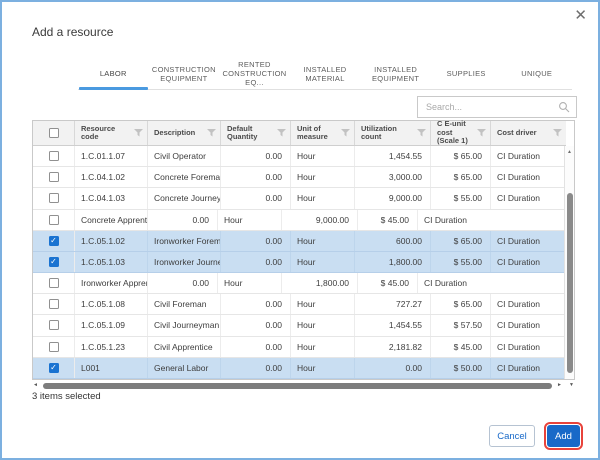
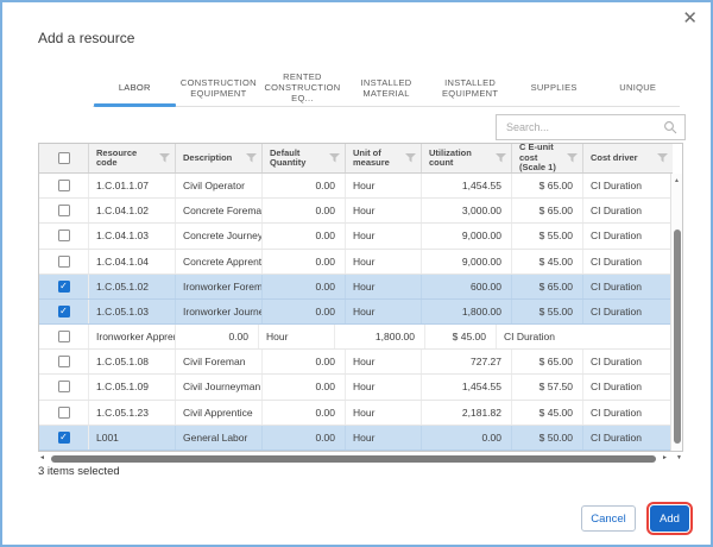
  ✕
  Add a resource
  LABOR
  CONSTRUCTION EQUIPMENT
  RENTED CONSTRUCTION EQ...
  INSTALLED MATERIAL
  INSTALLED EQUIPMENT
  SUPPLIES
  UNIQUE
  Search...
  Resource code
  Description
  Default Quantity
  Unit of measure
  Utilization count
  C E-unit cost (Scale 1)
  Cost driver
  1.C.01.1.07
  Civil Operator
  0.00
  Hour
  1,454.55
  $ 65.00
  CI Duration
  1.C.04.1.02
  Concrete Forema
  0.00
  Hour
  3,000.00
  $ 65.00
  CI Duration
  1.C.04.1.03
  Concrete Journey
  0.00
  Hour
  9,000.00
  $ 55.00
  CI Duration
+ 1.C.04.1.04
  Concrete Apprent
  0.00
  Hour
  9,000.00
  $ 45.00
  CI Duration
  ✓
  1.C.05.1.02
  Ironworker Forem
  0.00
  Hour
  600.00
  $ 65.00
  CI Duration
  ✓
  1.C.05.1.03
  Ironworker Journe
  0.00
  Hour
  1,800.00
  $ 55.00
  CI Duration
  Ironworker Appre
  0.00
  Hour
  1,800.00
  $ 45.00
  CI Duration
  1.C.05.1.08
  Civil Foreman
  0.00
  Hour
  727.27
  $ 65.00
  CI Duration
  1.C.05.1.09
  Civil Journeyman
  0.00
  Hour
  1,454.55
  $ 57.50
  CI Duration
  1.C.05.1.23
  Civil Apprentice
  0.00
  Hour
  2,181.82
  $ 45.00
  CI Duration
  ✓
  L001
  General Labor
  0.00
  Hour
  0.00
  $ 50.00
  CI Duration
  3 items selected
  Cancel
  Add
